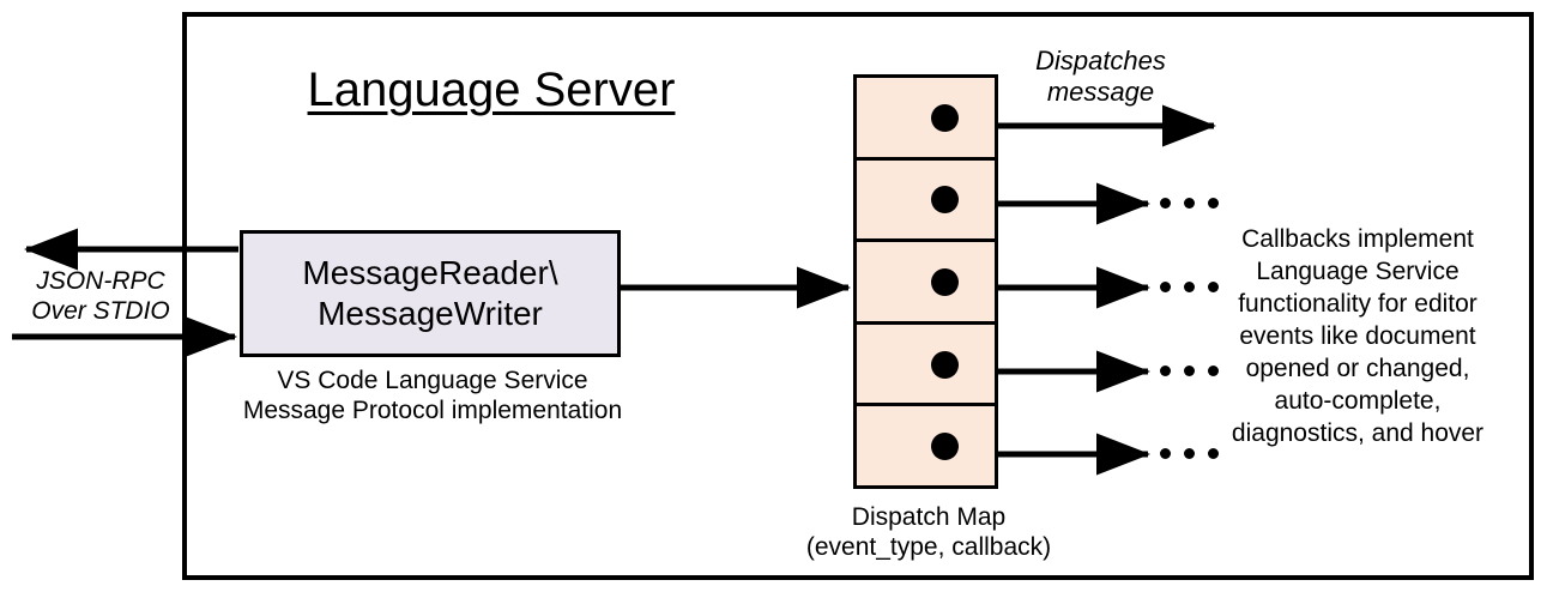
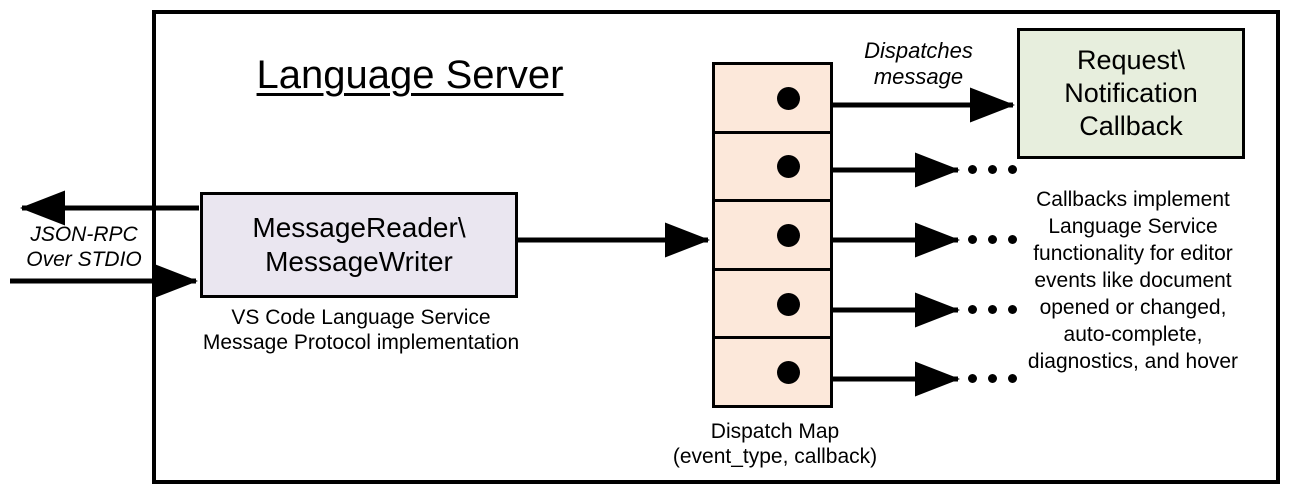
  Language Server
  MessageReader\
  MessageWriter
  VS Code Language Service
  Message Protocol implementation
  Dispatch Map
  (event_type, callback)
+ Request\
+ Notification
+ Callback
  Callbacks implement
  Language Service
  functionality for editor
  events like document
  opened or changed,
  auto-complete,
  diagnostics, and hover
  JSON-RPC
  Over STDIO
  Dispatches
  message
